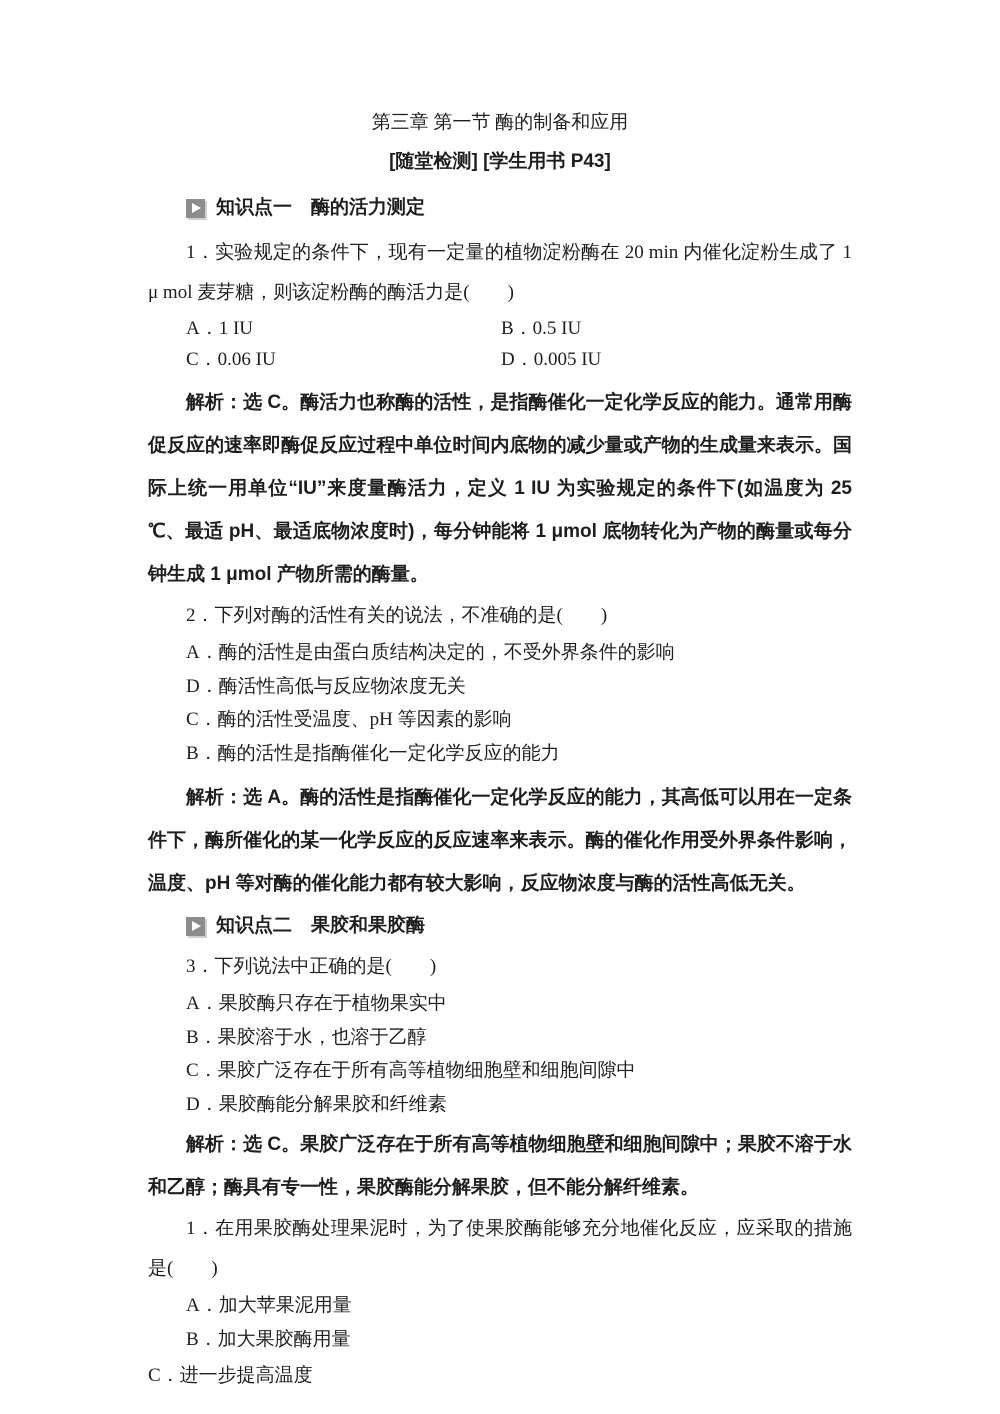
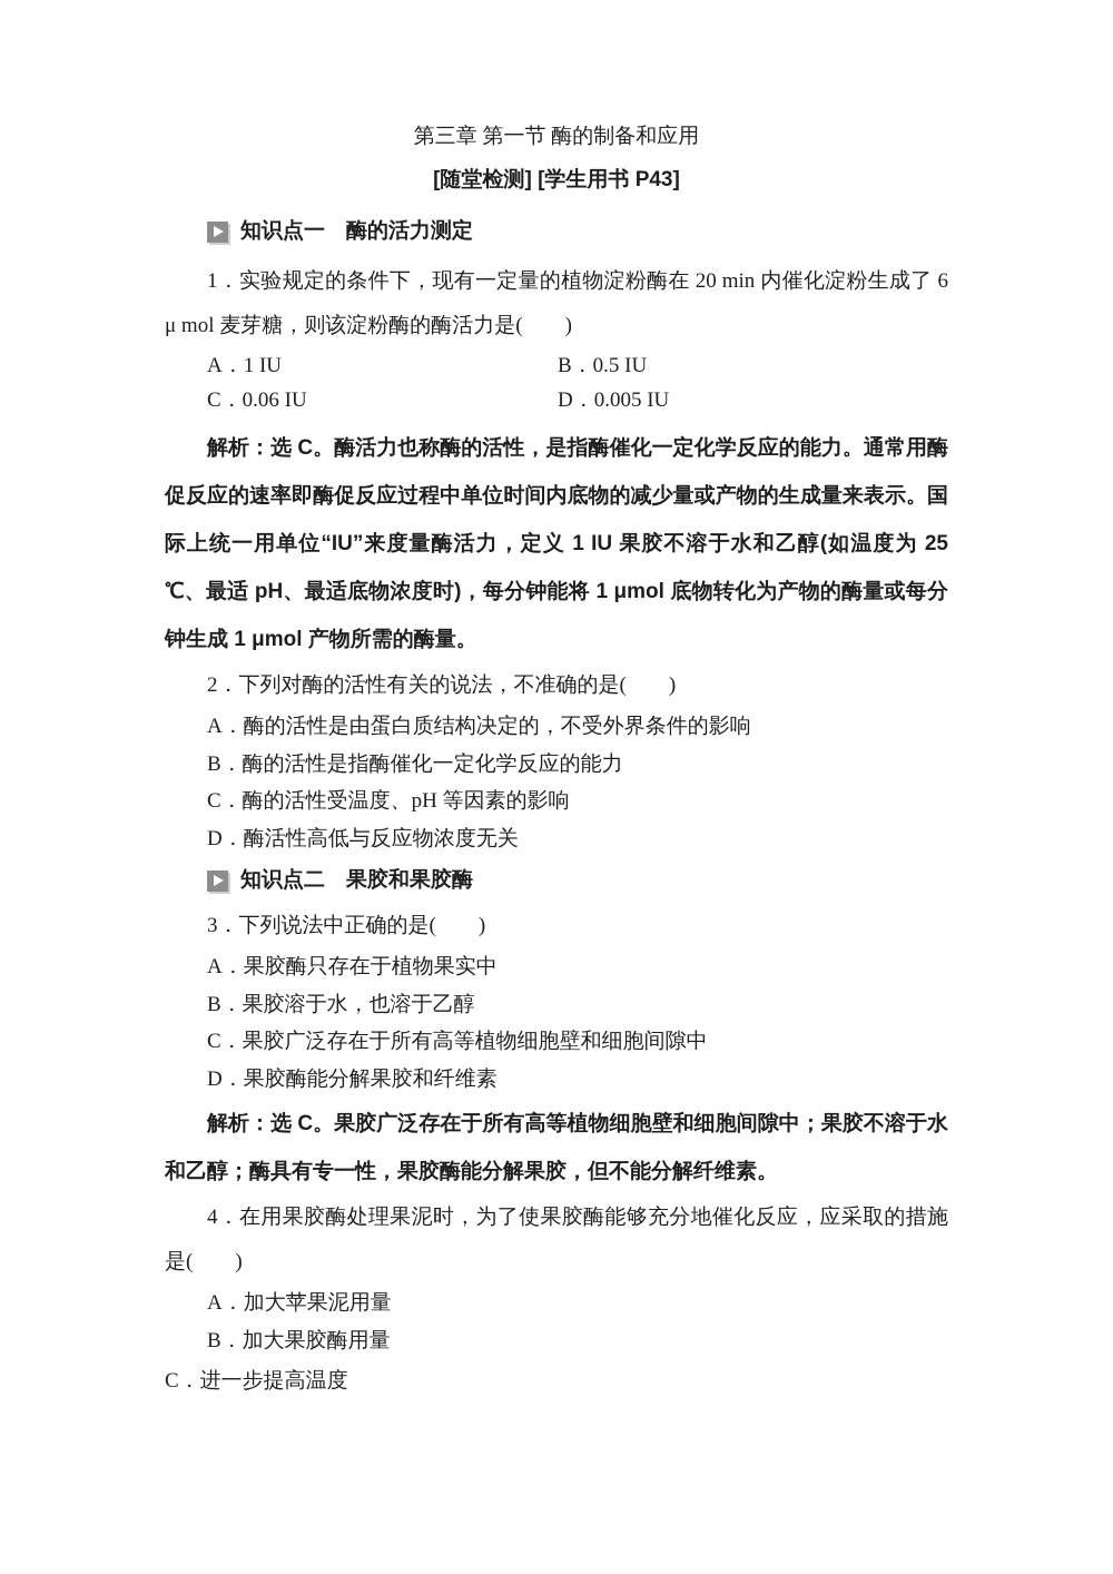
  第三章 第一节 酶的制备和应用
  [随堂检测] [学生用书 P43]
  知识点一 酶的活力测定
- 1．实验规定的条件下，现有一定量的植物淀粉酶在 20 min 内催化淀粉生成了 1 μ mol 麦芽糖，则该淀粉酶的酶活力是( )
+ 1．实验规定的条件下，现有一定量的植物淀粉酶在 20 min 内催化淀粉生成了 6 μ mol 麦芽糖，则该淀粉酶的酶活力是( )
  A．1 IU
  B．0.5 IU
  C．0.06 IU
  D．0.005 IU
- 解析：选 C。酶活力也称酶的活性，是指酶催化一定化学反应的能力。通常用酶促反应的速率即酶促反应过程中单位时间内底物的减少量或产物的生成量来表示。国际上统一用单位“IU”来度量酶活力，定义 1 IU 为实验规定的条件下(如温度为 25 ℃、最适 pH、最适底物浓度时)，每分钟能将 1 μmol 底物转化为产物的酶量或每分钟生成 1 μmol 产物所需的酶量。
+ 解析：选 C。酶活力也称酶的活性，是指酶催化一定化学反应的能力。通常用酶促反应的速率即酶促反应过程中单位时间内底物的减少量或产物的生成量来表示。国际上统一用单位“IU”来度量酶活力，定义 1 IU 果胶不溶于水和乙醇(如温度为 25 ℃、最适 pH、最适底物浓度时)，每分钟能将 1 μmol 底物转化为产物的酶量或每分钟生成 1 μmol 产物所需的酶量。
  2．下列对酶的活性有关的说法，不准确的是( )
  A．酶的活性是由蛋白质结构决定的，不受外界条件的影响
- D．酶活性高低与反应物浓度无关
+ B．酶的活性是指酶催化一定化学反应的能力
  C．酶的活性受温度、pH 等因素的影响
- B．酶的活性是指酶催化一定化学反应的能力
+ D．酶活性高低与反应物浓度无关
- 解析：选 A。酶的活性是指酶催化一定化学反应的能力，其高低可以用在一定条件下，酶所催化的某一化学反应的反应速率来表示。酶的催化作用受外界条件影响，温度、pH 等对酶的催化能力都有较大影响，反应物浓度与酶的活性高低无关。
  知识点二 果胶和果胶酶
  3．下列说法中正确的是( )
  A．果胶酶只存在于植物果实中
  B．果胶溶于水，也溶于乙醇
  C．果胶广泛存在于所有高等植物细胞壁和细胞间隙中
  D．果胶酶能分解果胶和纤维素
  解析：选 C。果胶广泛存在于所有高等植物细胞壁和细胞间隙中；果胶不溶于水和乙醇；酶具有专一性，果胶酶能分解果胶，但不能分解纤维素。
- 1．在用果胶酶处理果泥时，为了使果胶酶能够充分地催化反应，应采取的措施是( )
+ 4．在用果胶酶处理果泥时，为了使果胶酶能够充分地催化反应，应采取的措施是( )
  A．加大苹果泥用量
  B．加大果胶酶用量
  C．进一步提高温度
